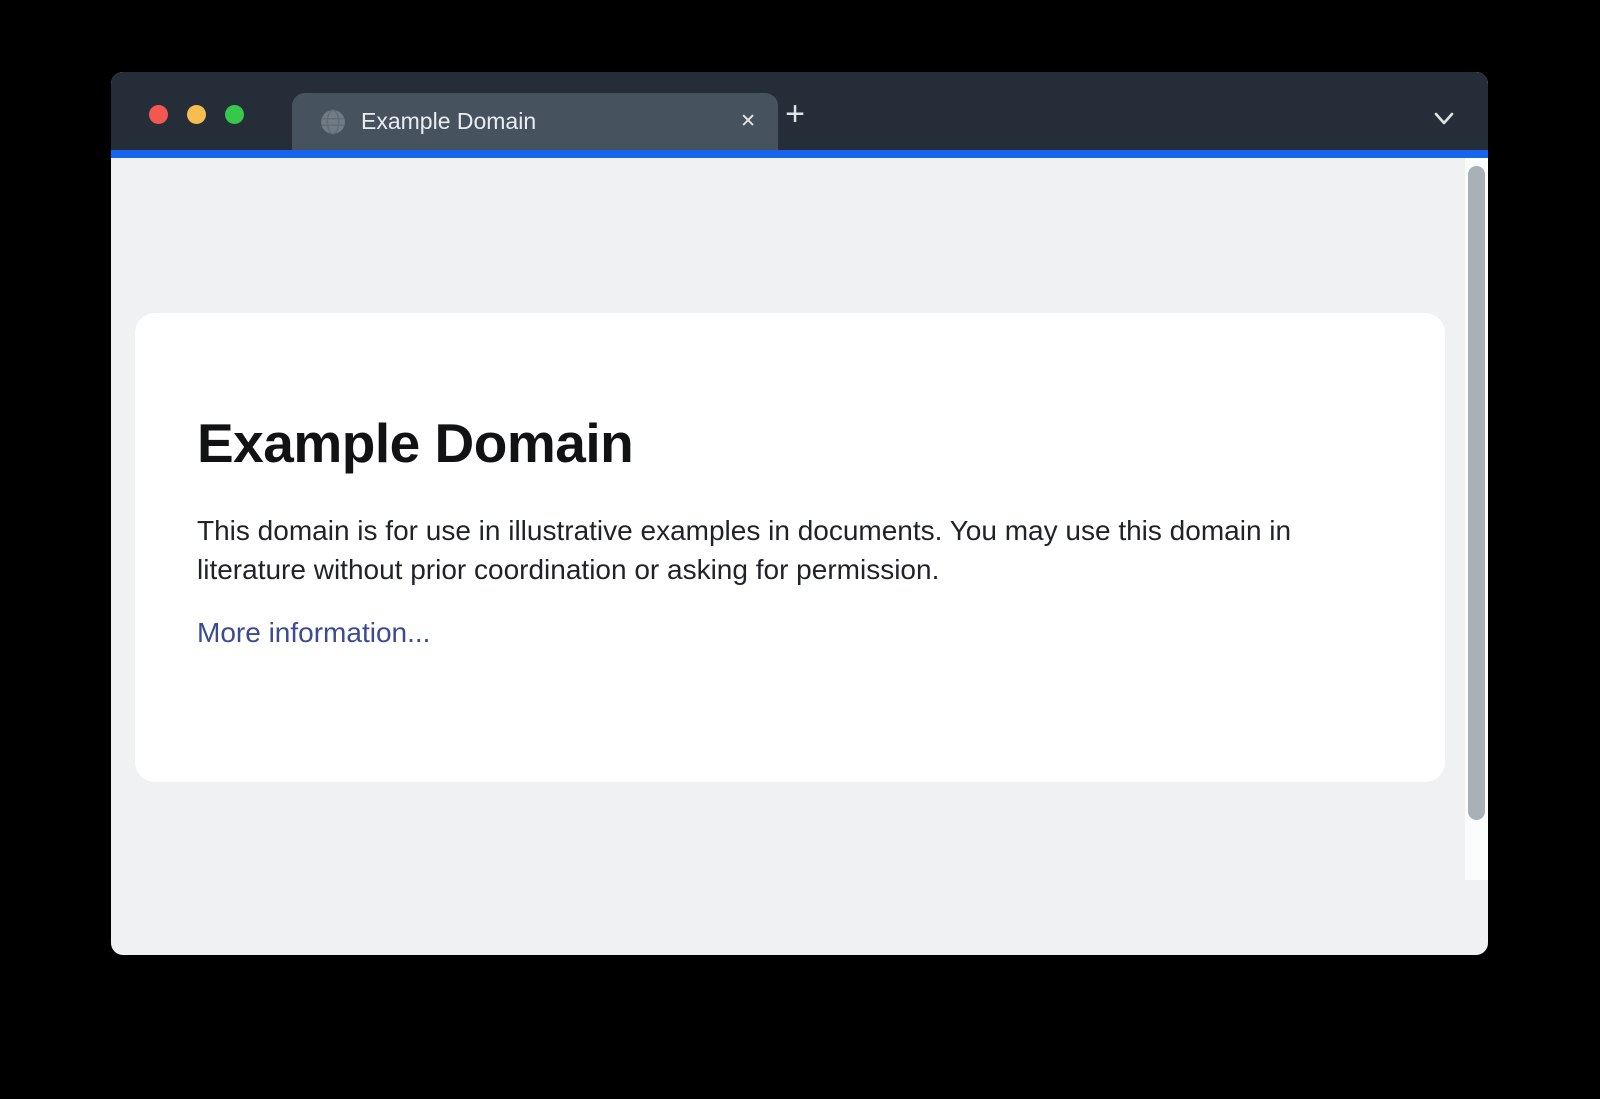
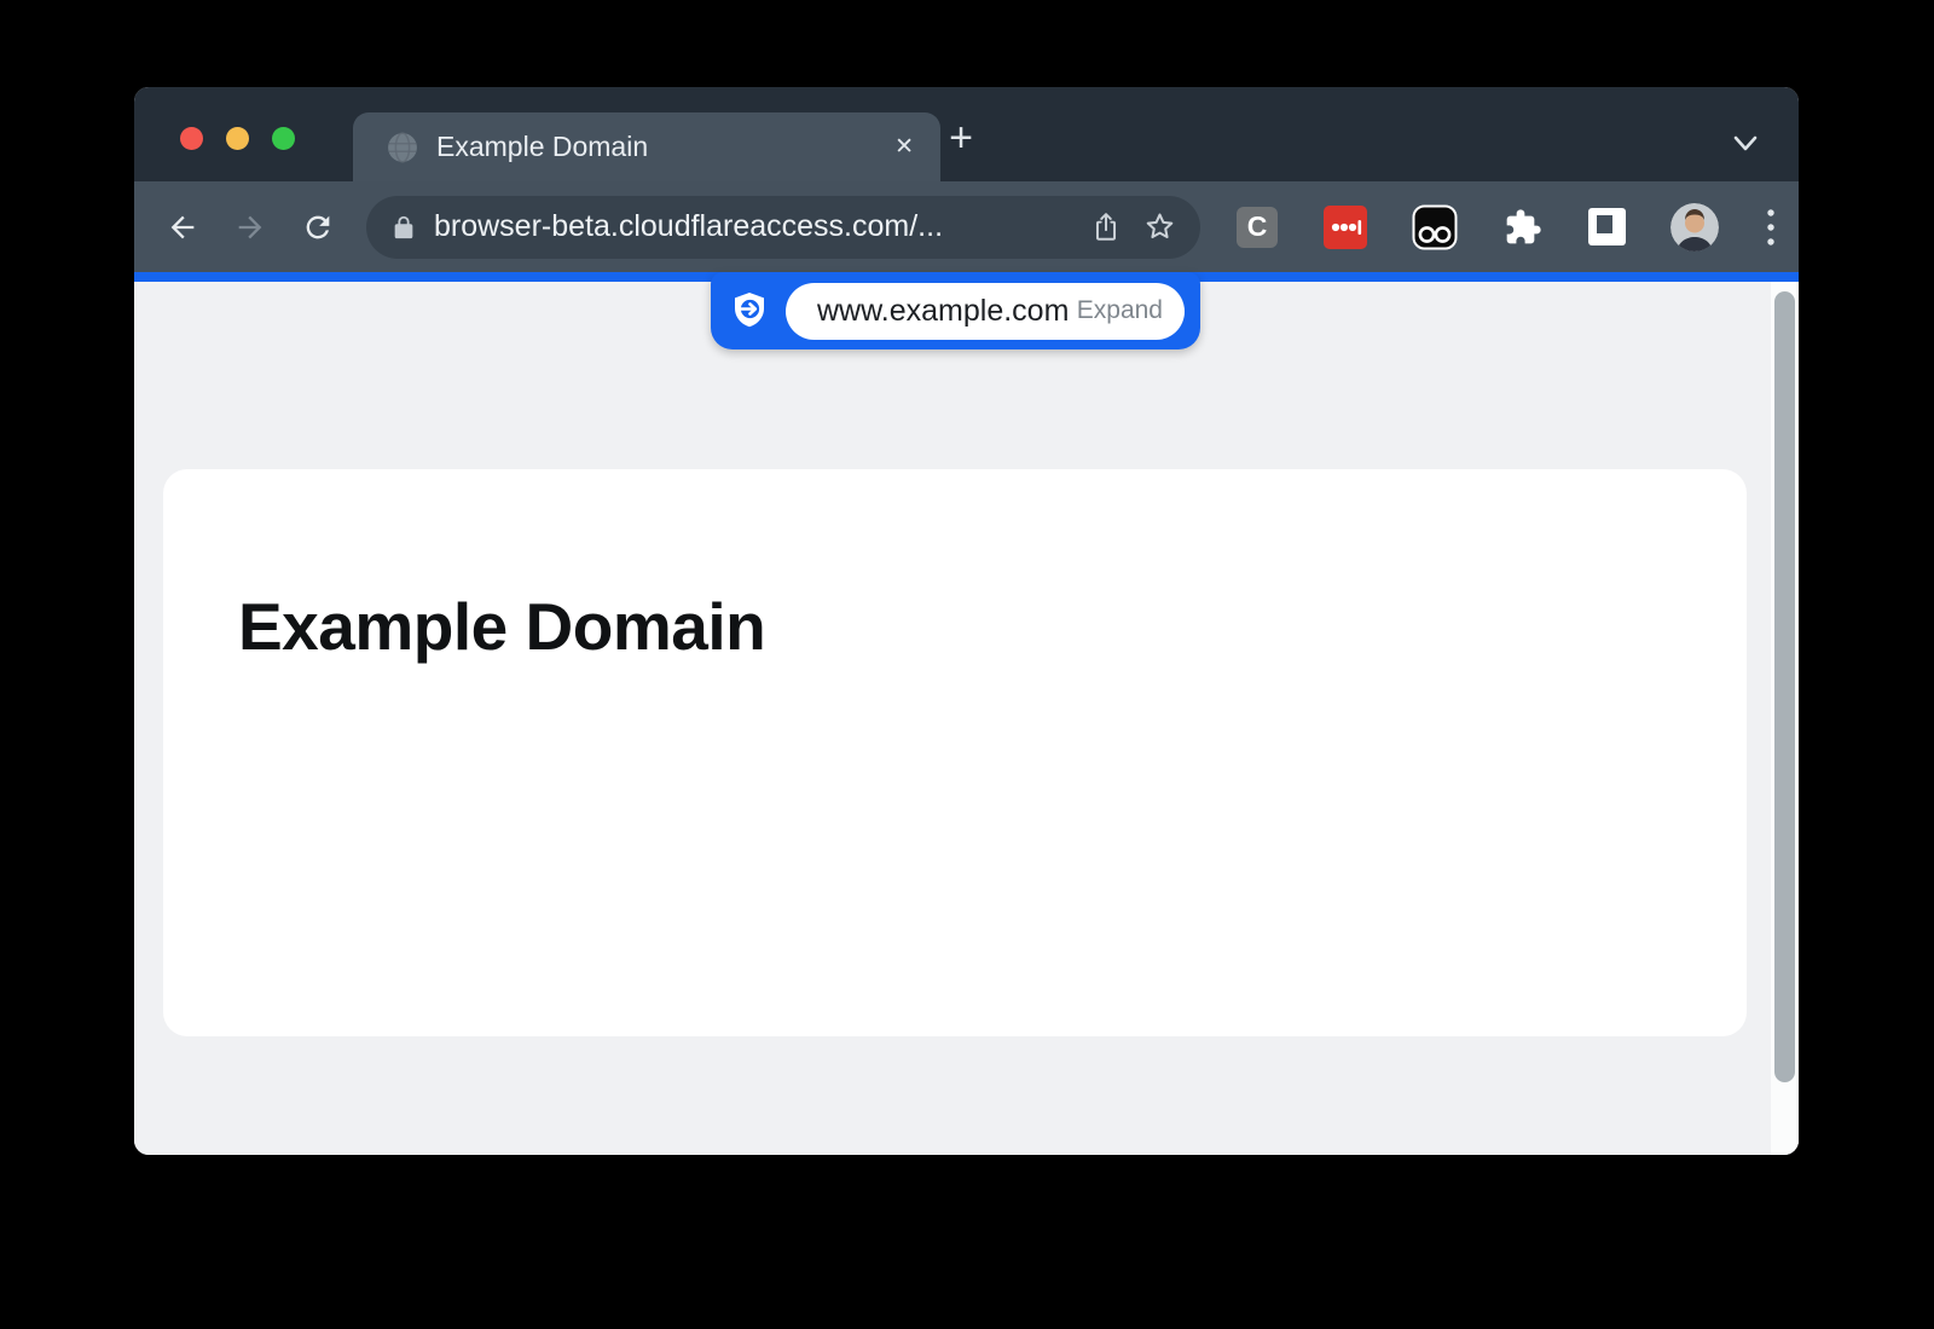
  Example Domain
  ✕
  +
+ browser-beta.cloudflareaccess.com/...
+ C
+ www.example.com
+ Expand
  Example Domain
- This domain is for use in illustrative examples in documents. You may use this domain in literature without prior coordination or asking for permission.
- More information...
